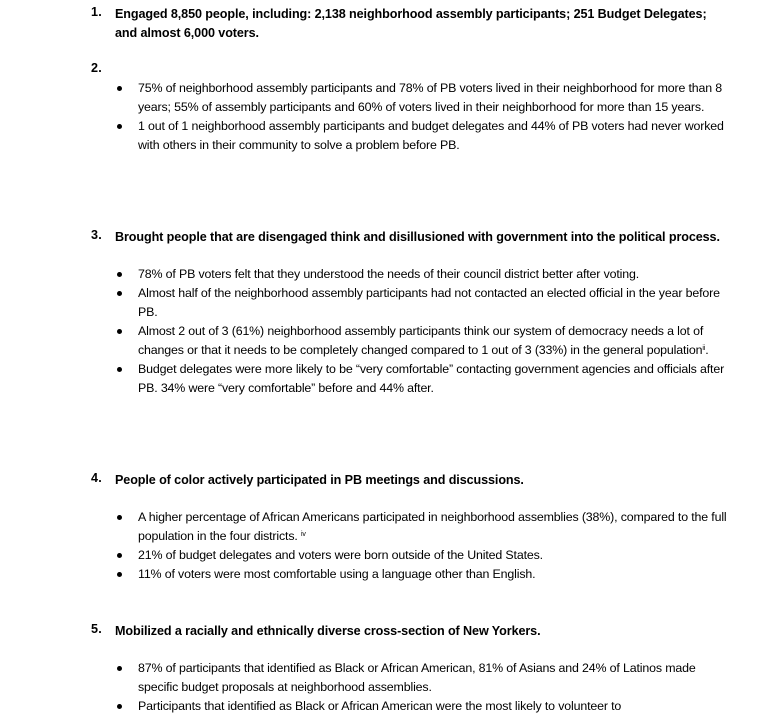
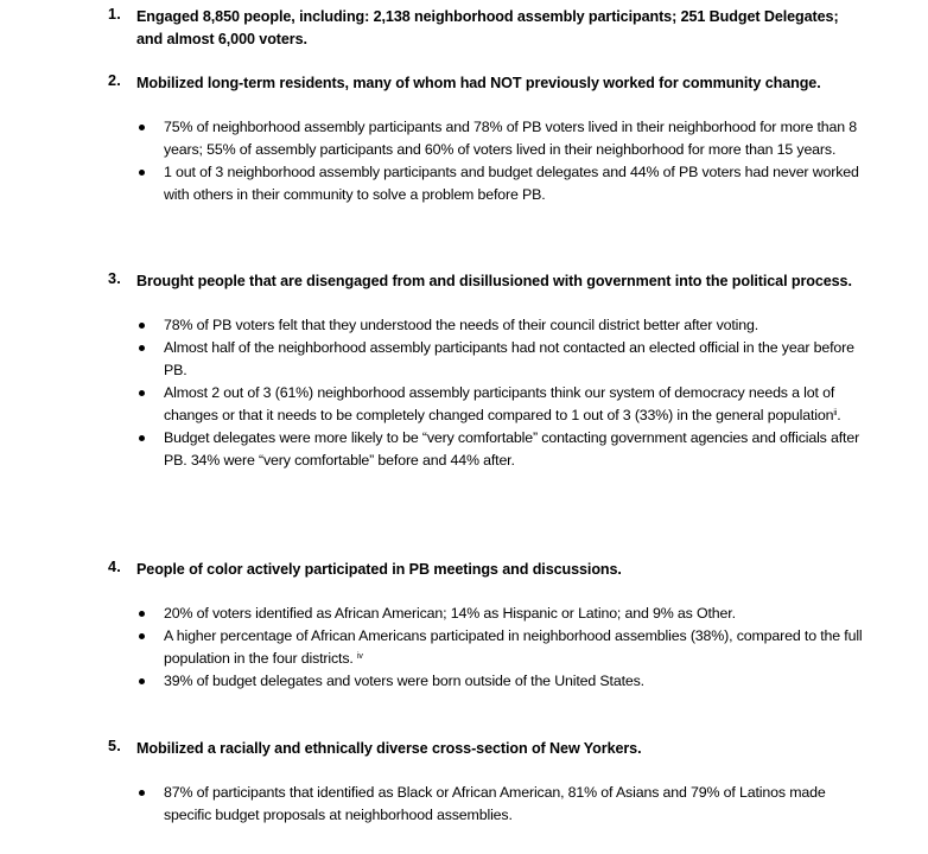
  1.
  Engaged 8,850 people, including: 2,138 neighborhood assembly participants; 251 Budget Delegates; and almost 6,000 voters.
  2.
+ Mobilized long-term residents, many of whom had NOT previously worked for community change.
  75% of neighborhood assembly participants and 78% of PB voters lived in their neighborhood for more than 8 years; 55% of assembly participants and 60% of voters lived in their neighborhood for more than 15 years.
- 1 out of 1 neighborhood assembly participants and budget delegates and 44% of PB voters had never worked with others in their community to solve a problem before PB.
+ 1 out of 3 neighborhood assembly participants and budget delegates and 44% of PB voters had never worked with others in their community to solve a problem before PB.
  3.
- Brought people that are disengaged think and disillusioned with government into the political process.
+ Brought people that are disengaged from and disillusioned with government into the political process.
  78% of PB voters felt that they understood the needs of their council district better after voting.
  Almost half of the neighborhood assembly participants had not contacted an elected official in the year before PB.
  Almost 2 out of 3 (61%) neighborhood assembly participants think our system of democracy needs a lot of changes or that it needs to be completely changed compared to 1 out of 3 (33%) in the general population .
  Budget delegates were more likely to be “very comfortable” contacting government agencies and officials after PB. 34% were “very comfortable” before and 44% after.
  4.
  People of color actively participated in PB meetings and discussions.
+ 20% of voters identified as African American; 14% as Hispanic or Latino; and 9% as Other.
  A higher percentage of African Americans participated in neighborhood assemblies (38%), compared to the full population in the four districts.
- 21% of budget delegates and voters were born outside of the United States.
+ 39% of budget delegates and voters were born outside of the United States.
- 11% of voters were most comfortable using a language other than English.
  5.
  Mobilized a racially and ethnically diverse cross-section of New Yorkers.
- 87% of participants that identified as Black or African American, 81% of Asians and 24% of Latinos made specific budget proposals at neighborhood assemblies.
+ 87% of participants that identified as Black or African American, 81% of Asians and 79% of Latinos made specific budget proposals at neighborhood assemblies.
- Participants that identified as Black or African American were the most likely to volunteer to
